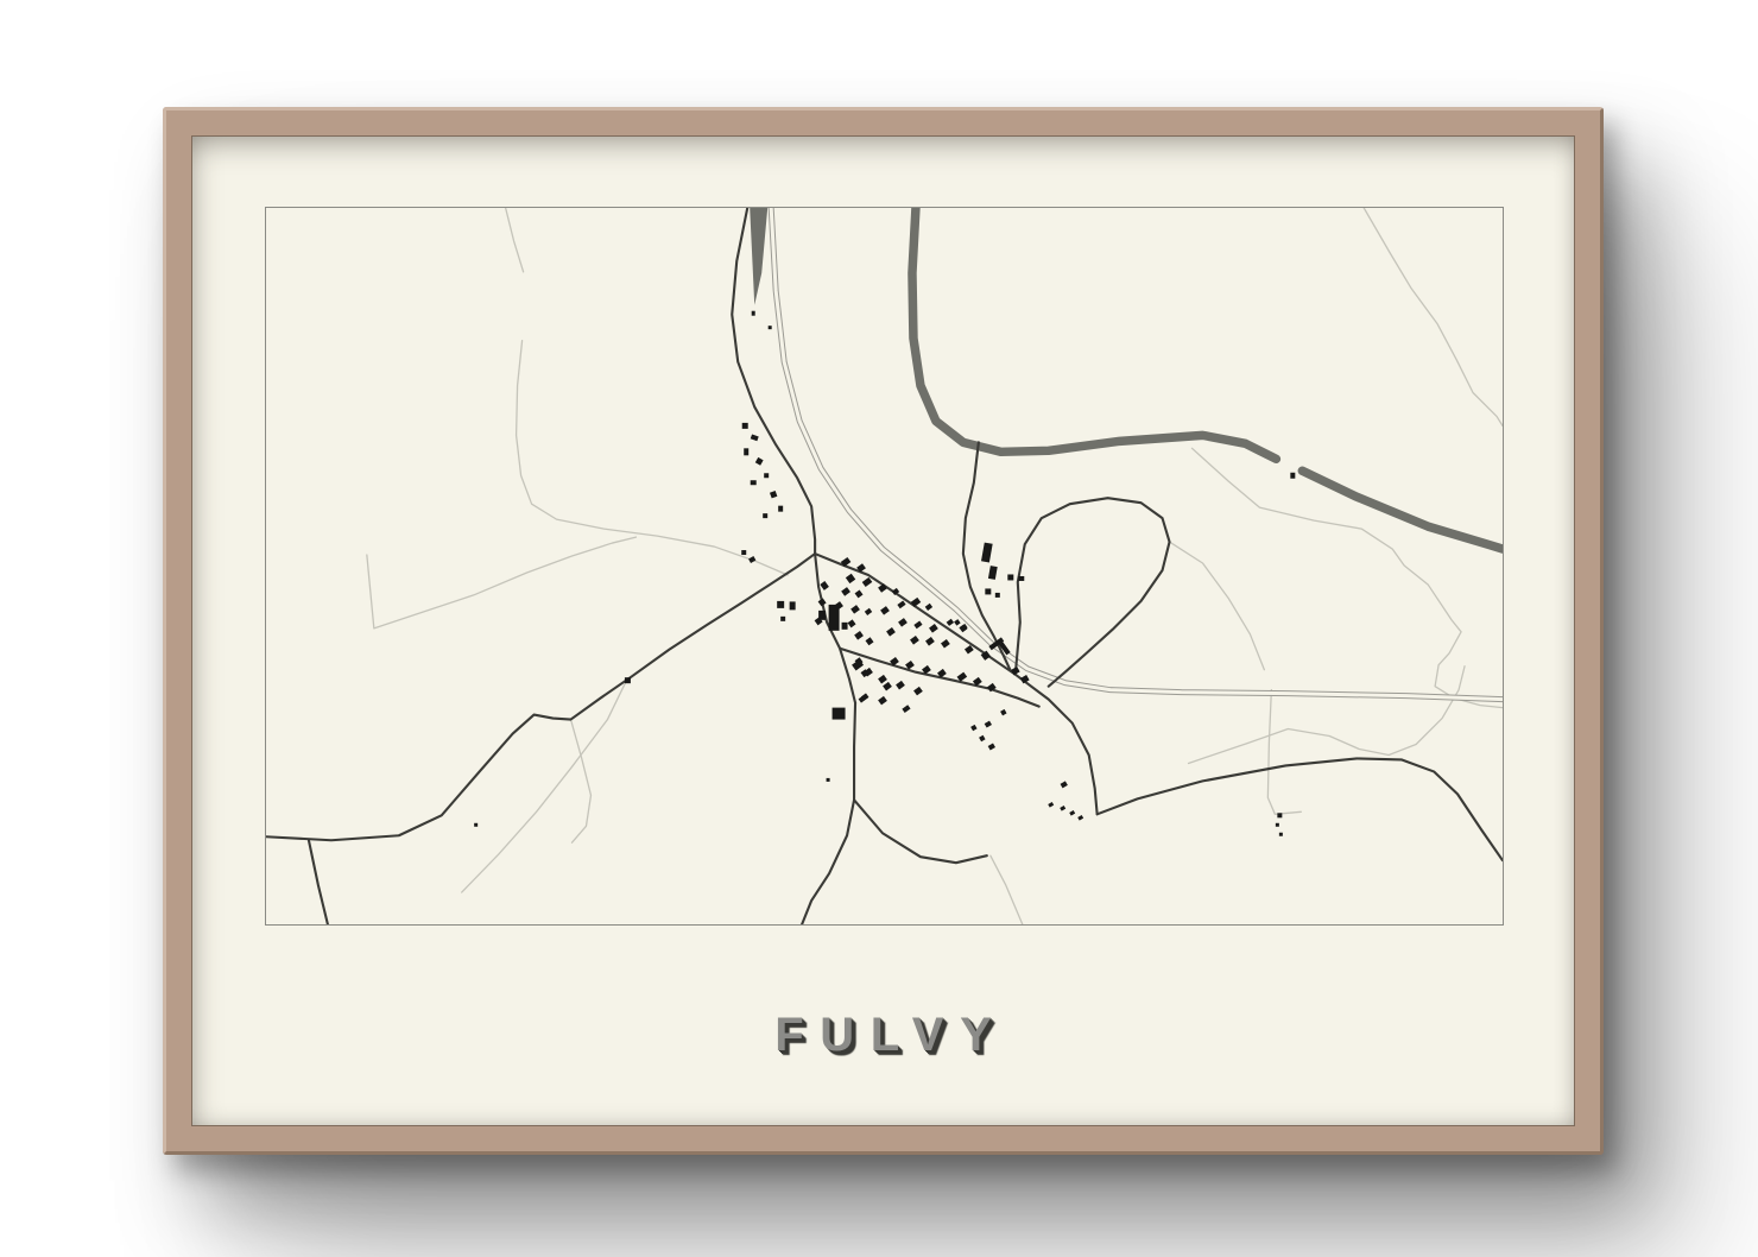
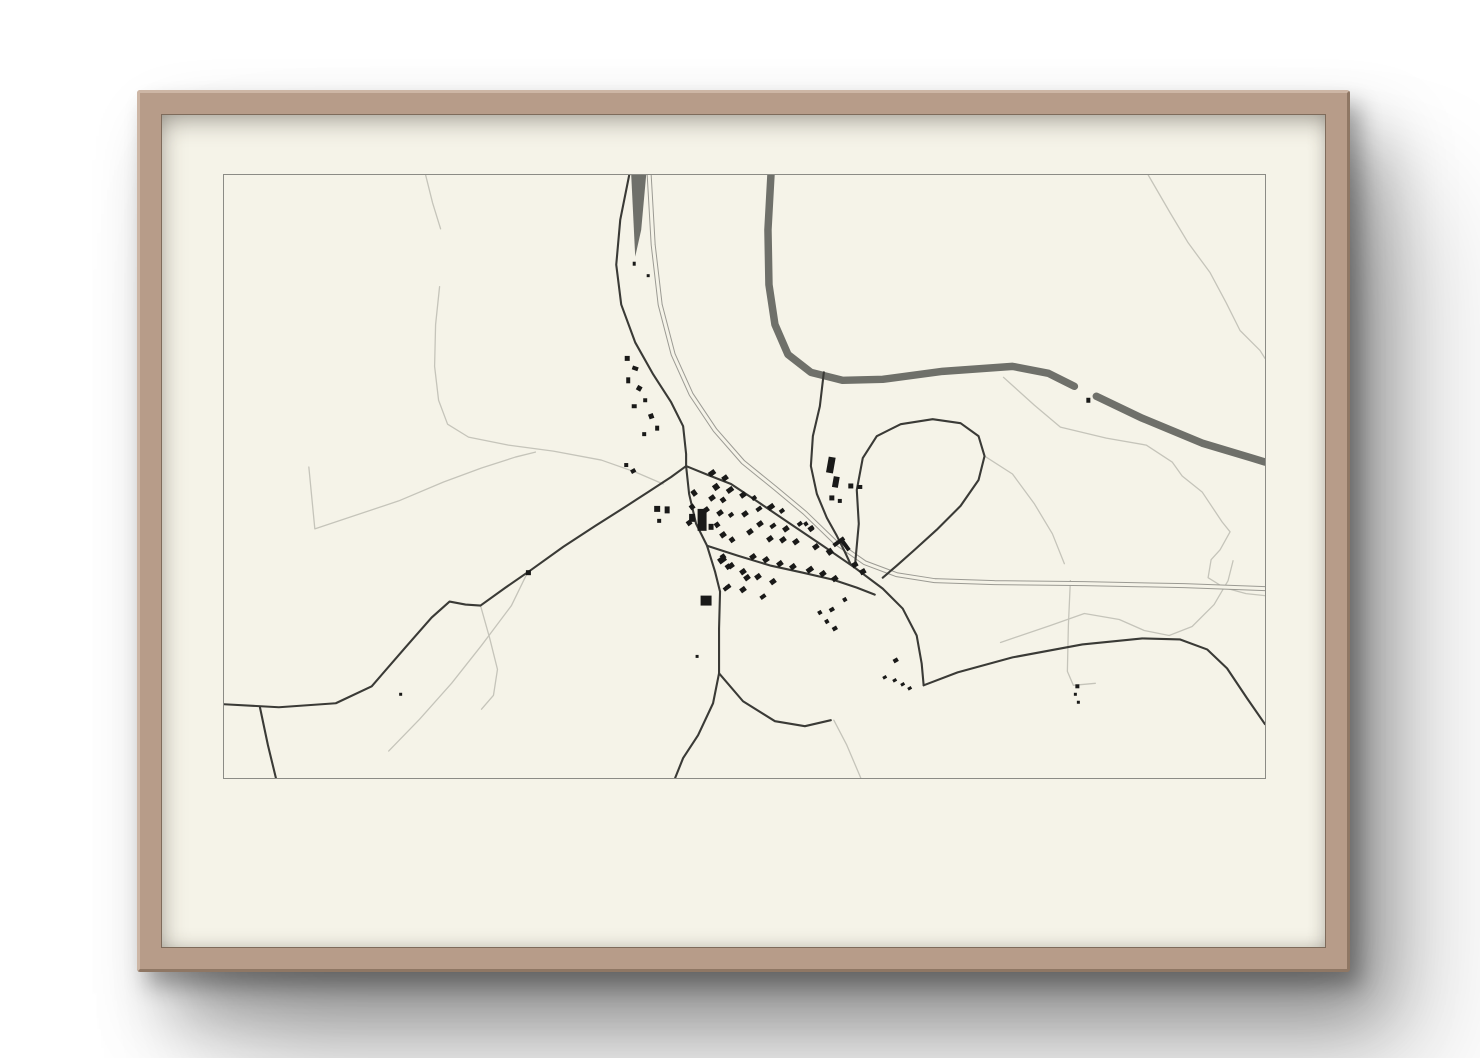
- FULVY
